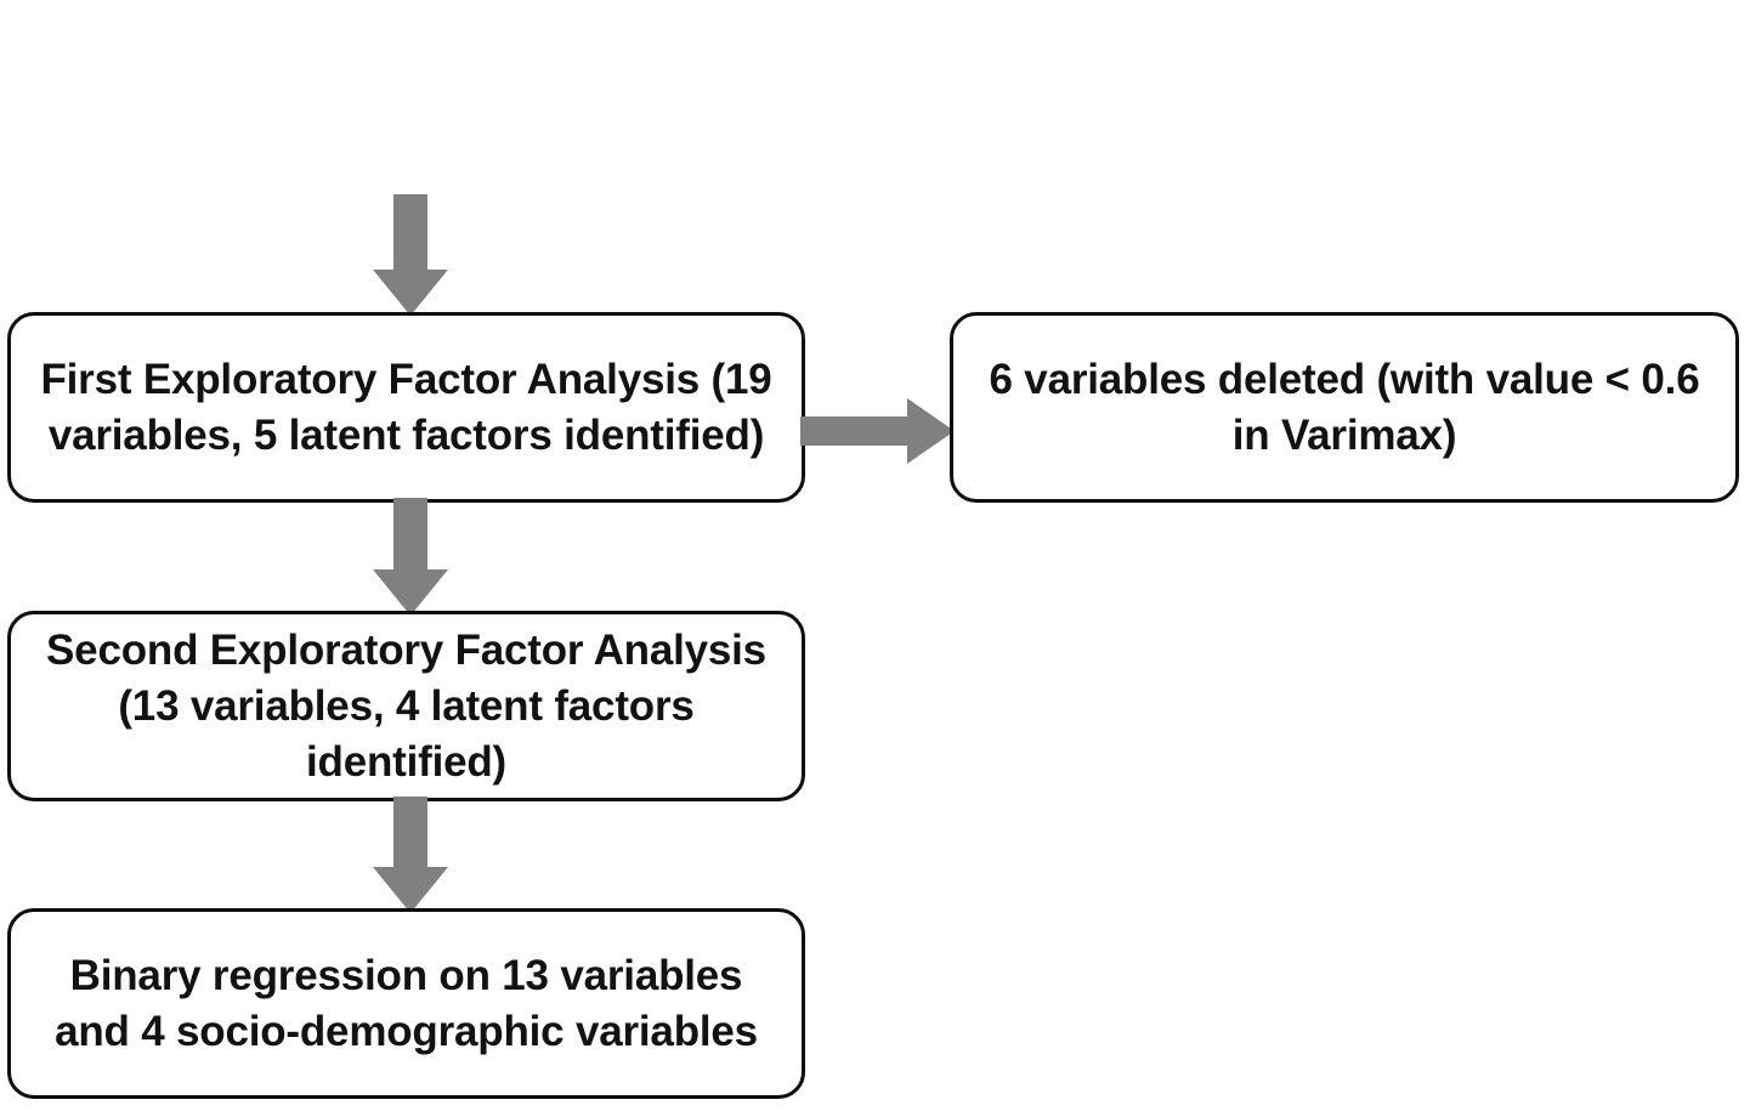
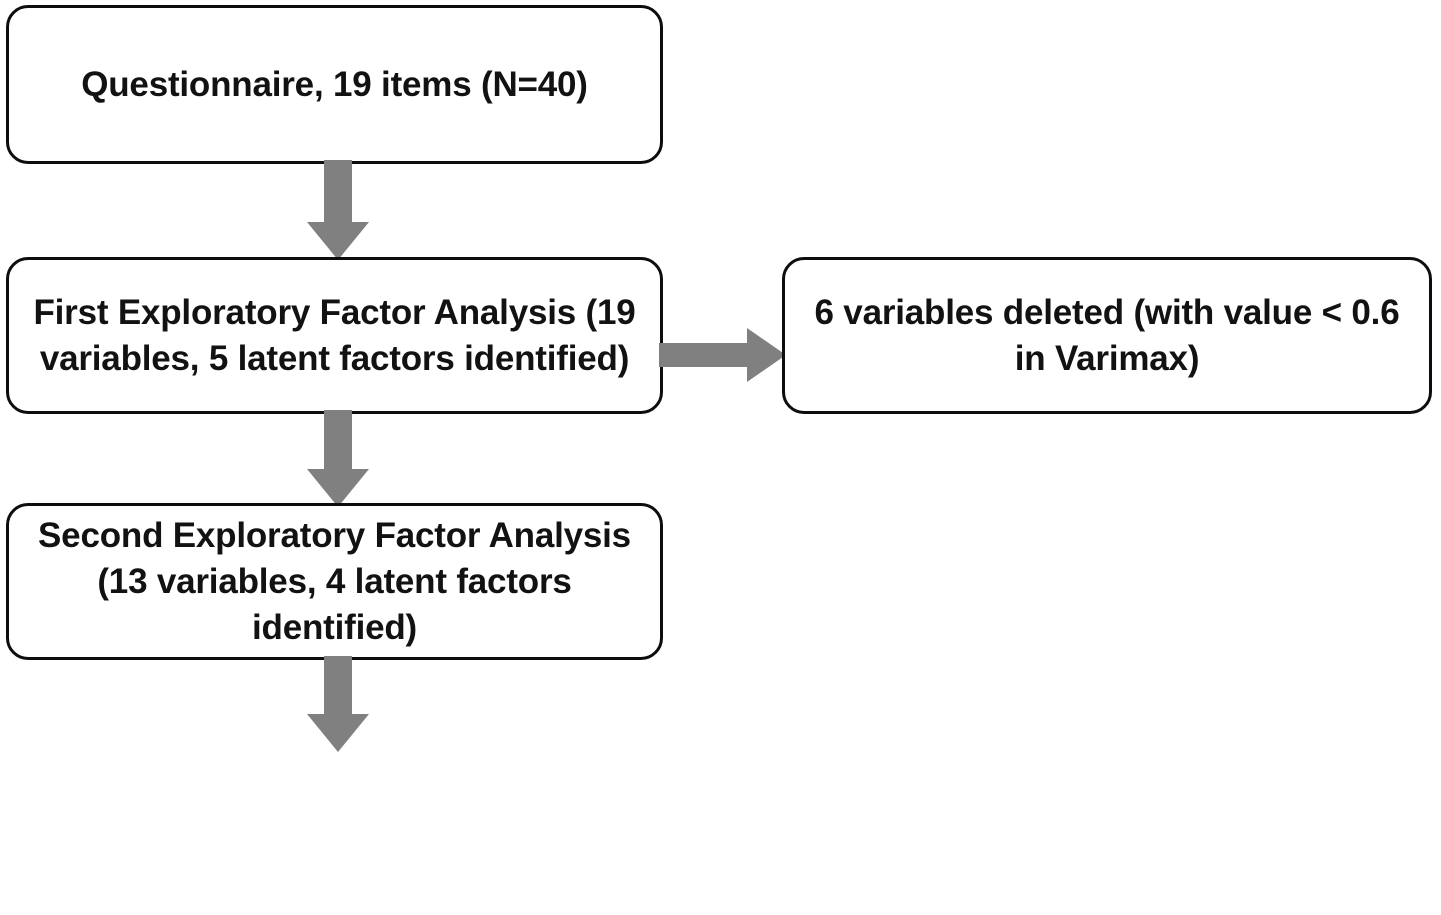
+ Questionnaire, 19 items (N=40)
  First Exploratory Factor Analysis (19
  variables, 5 latent factors identified)
  6 variables deleted (with value < 0.6
  in Varimax)
  Second Exploratory Factor Analysis
  (13 variables, 4 latent factors
  identified)
- Binary regression on 13 variables
- and 4 socio-demographic variables
